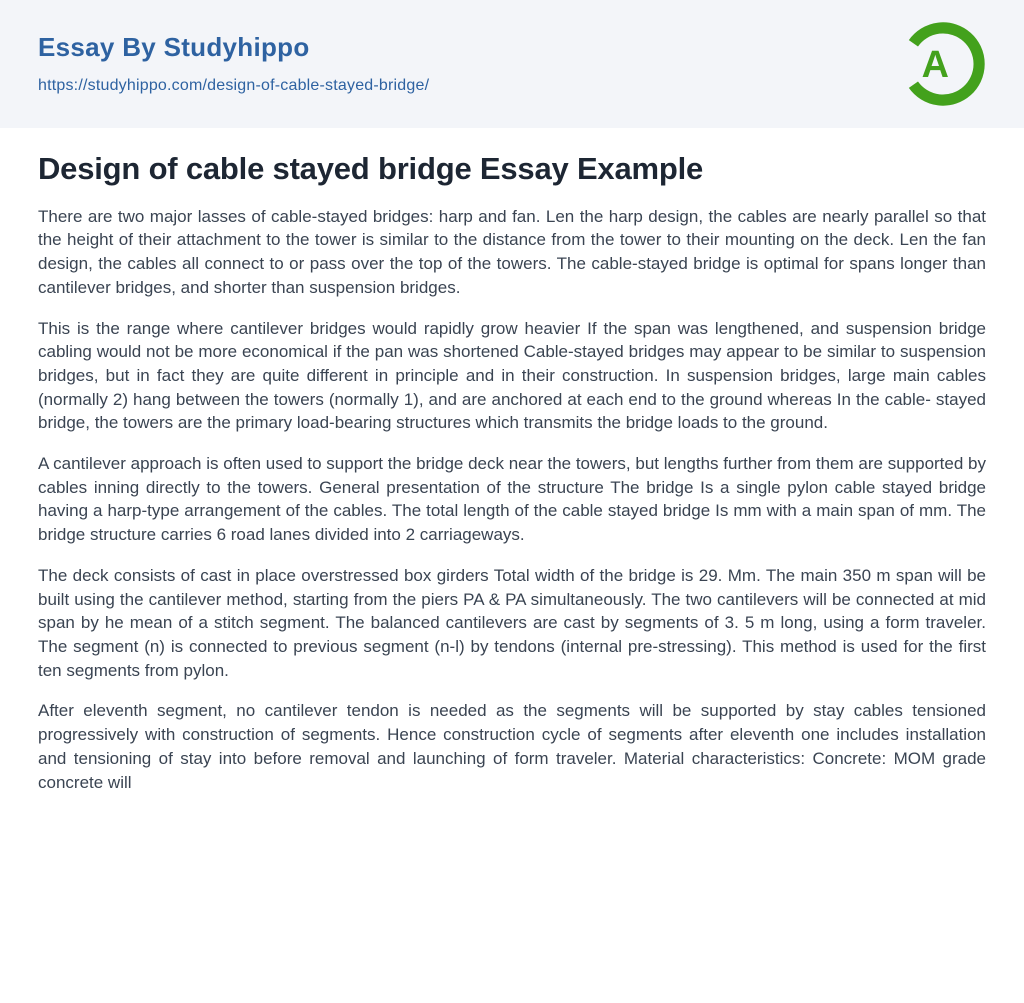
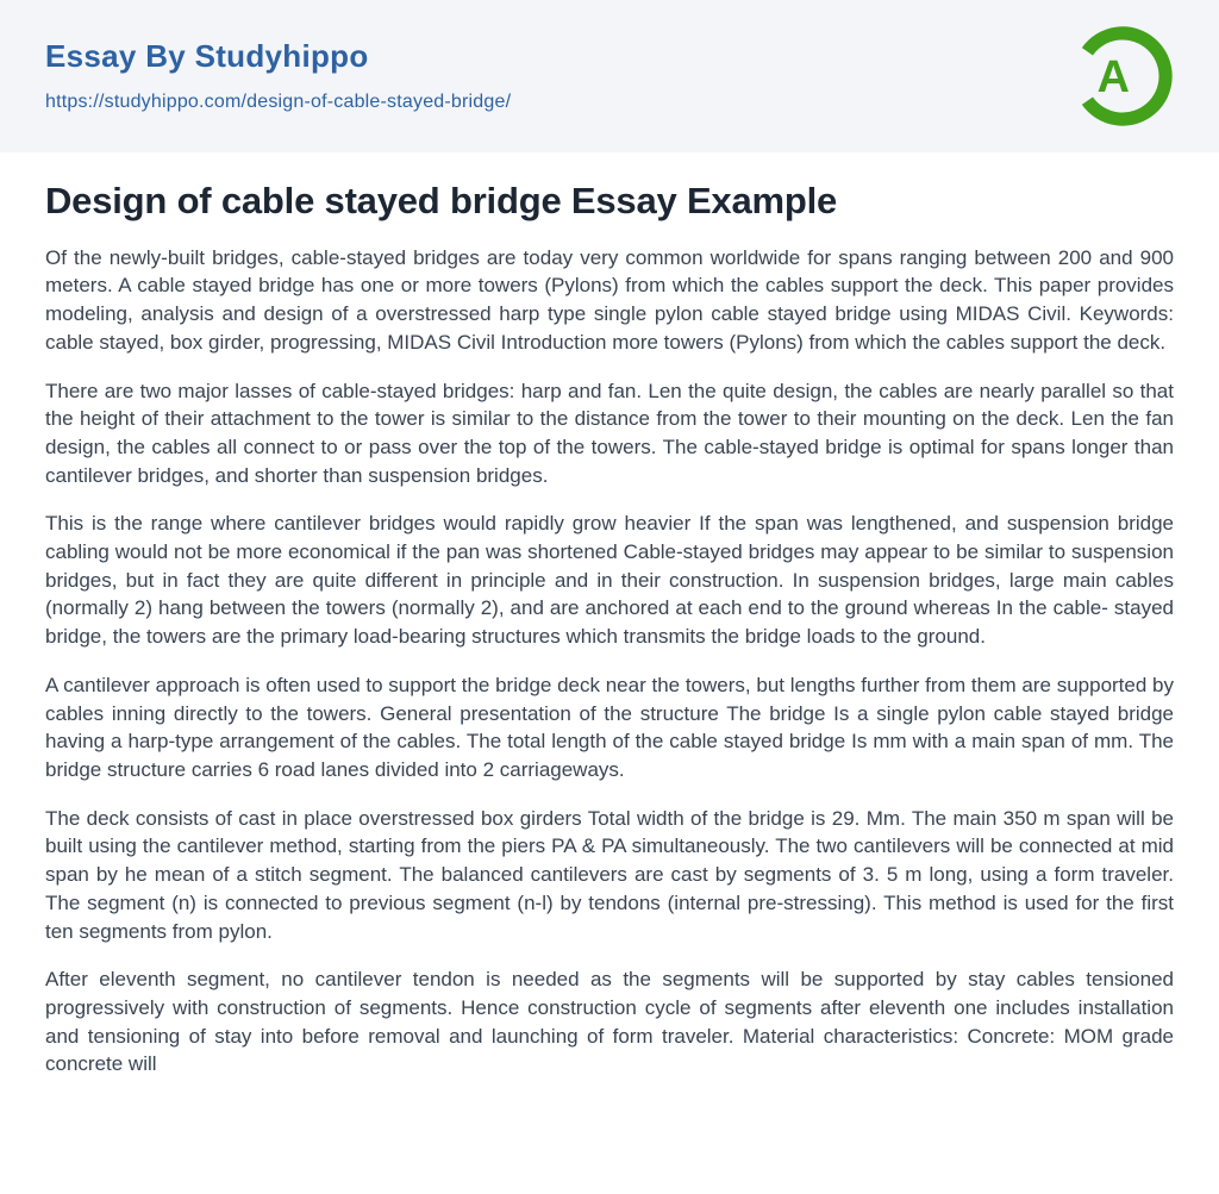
  Essay By Studyhippo
  https://studyhippo.com/design-of-cable-stayed-bridge/
  A
  Design of cable stayed bridge Essay Example
+ Of the newly-built bridges, cable-stayed bridges are today very common worldwide for spans ranging between 200 and 900 meters. A cable stayed bridge has one or more towers (Pylons) from which the cables support the deck. This paper provides modeling, analysis and design of a overstressed harp type single pylon cable stayed bridge using MIDAS Civil. Keywords: cable stayed, box girder, progressing, MIDAS Civil Introduction more towers (Pylons) from which the cables support the deck.
- There are two major lasses of cable-stayed bridges: harp and fan. Len the harp design, the cables are nearly parallel so that the height of their attachment to the tower is similar to the distance from the tower to their mounting on the deck. Len the fan design, the cables all connect to or pass over the top of the towers. The cable-stayed bridge is optimal for spans longer than cantilever bridges, and shorter than suspension bridges.
+ There are two major lasses of cable-stayed bridges: harp and fan. Len the quite design, the cables are nearly parallel so that the height of their attachment to the tower is similar to the distance from the tower to their mounting on the deck. Len the fan design, the cables all connect to or pass over the top of the towers. The cable-stayed bridge is optimal for spans longer than cantilever bridges, and shorter than suspension bridges.
- This is the range where cantilever bridges would rapidly grow heavier If the span was lengthened, and suspension bridge cabling would not be more economical if the pan was shortened Cable-stayed bridges may appear to be similar to suspension bridges, but in fact they are quite different in principle and in their construction. In suspension bridges, large main cables (normally 2) hang between the towers (normally 1), and are anchored at each end to the ground whereas In the cable- stayed bridge, the towers are the primary load-bearing structures which transmits the bridge loads to the ground.
+ This is the range where cantilever bridges would rapidly grow heavier If the span was lengthened, and suspension bridge cabling would not be more economical if the pan was shortened Cable-stayed bridges may appear to be similar to suspension bridges, but in fact they are quite different in principle and in their construction. In suspension bridges, large main cables (normally 2) hang between the towers (normally 2), and are anchored at each end to the ground whereas In the cable- stayed bridge, the towers are the primary load-bearing structures which transmits the bridge loads to the ground.
  A cantilever approach is often used to support the bridge deck near the towers, but lengths further from them are supported by cables inning directly to the towers. General presentation of the structure The bridge Is a single pylon cable stayed bridge having a harp-type arrangement of the cables. The total length of the cable stayed bridge Is mm with a main span of mm. The bridge structure carries 6 road lanes divided into 2 carriageways.
  The deck consists of cast in place overstressed box girders Total width of the bridge is 29. Mm. The main 350 m span will be built using the cantilever method, starting from the piers PA & PA simultaneously. The two cantilevers will be connected at mid span by he mean of a stitch segment. The balanced cantilevers are cast by segments of 3. 5 m long, using a form traveler. The segment (n) is connected to previous segment (n-l) by tendons (internal pre-stressing). This method is used for the first ten segments from pylon.
  After eleventh segment, no cantilever tendon is needed as the segments will be supported by stay cables tensioned progressively with construction of segments. Hence construction cycle of segments after eleventh one includes installation and tensioning of stay into before removal and launching of form traveler. Material characteristics: Concrete: MOM grade concrete will
